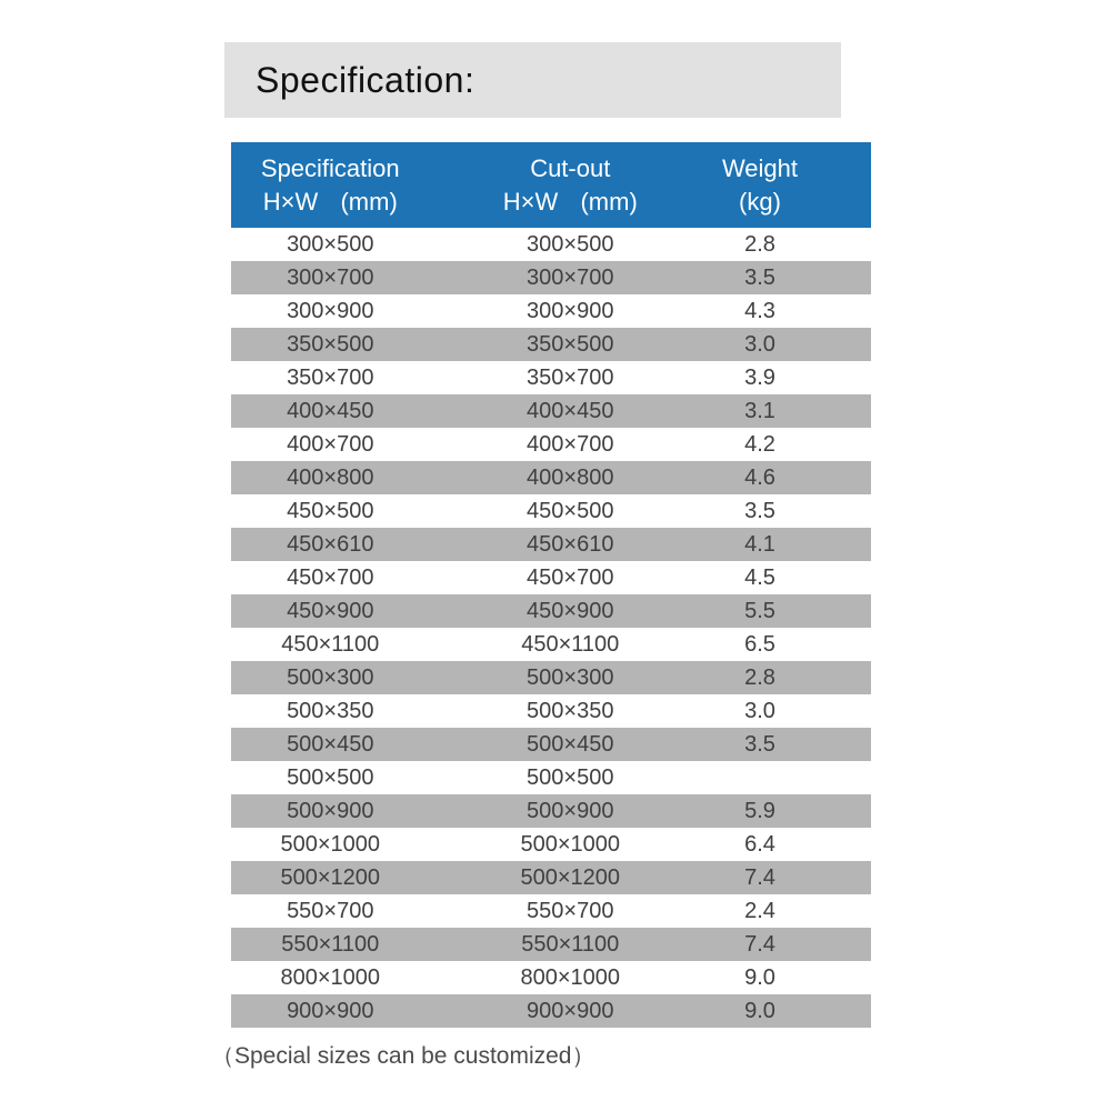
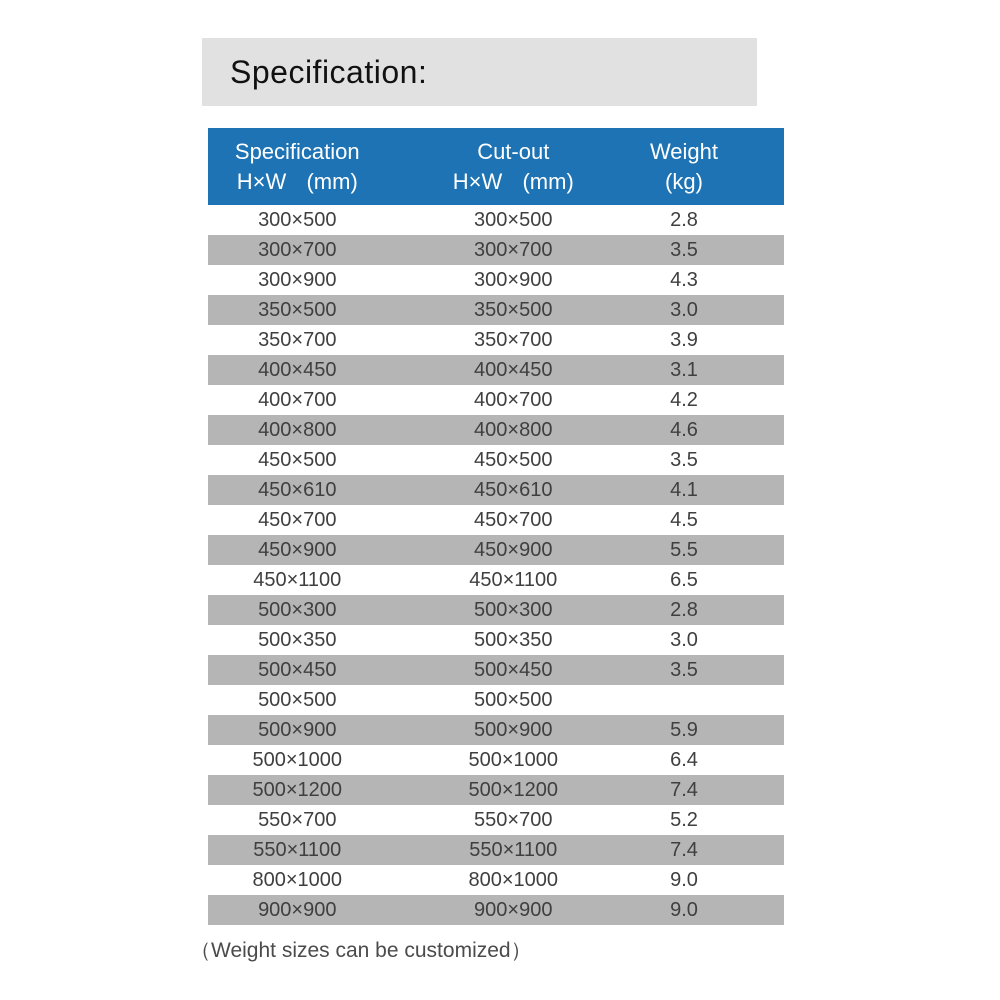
  Specification:
  Specification
  H×W (mm)
  Cut-out
  H×W (mm)
  Weight
  (kg)
  300×500
  300×500
  2.8
  300×700
  300×700
  3.5
  300×900
  300×900
  4.3
  350×500
  350×500
  3.0
  350×700
  350×700
  3.9
  400×450
  400×450
  3.1
  400×700
  400×700
  4.2
  400×800
  400×800
  4.6
  450×500
  450×500
  3.5
  450×610
  450×610
  4.1
  450×700
  450×700
  4.5
  450×900
  450×900
  5.5
  450×1100
  450×1100
  6.5
  500×300
  500×300
  2.8
  500×350
  500×350
  3.0
  500×450
  500×450
  3.5
  500×500
  500×500
  500×900
  500×900
  5.9
  500×1000
  500×1000
  6.4
  500×1200
  500×1200
  7.4
  550×700
  550×700
- 2.4
+ 5.2
  550×1100
  550×1100
  7.4
  800×1000
  800×1000
  9.0
  900×900
  900×900
  9.0
- （Special sizes can be customized）
+ （Weight sizes can be customized）
